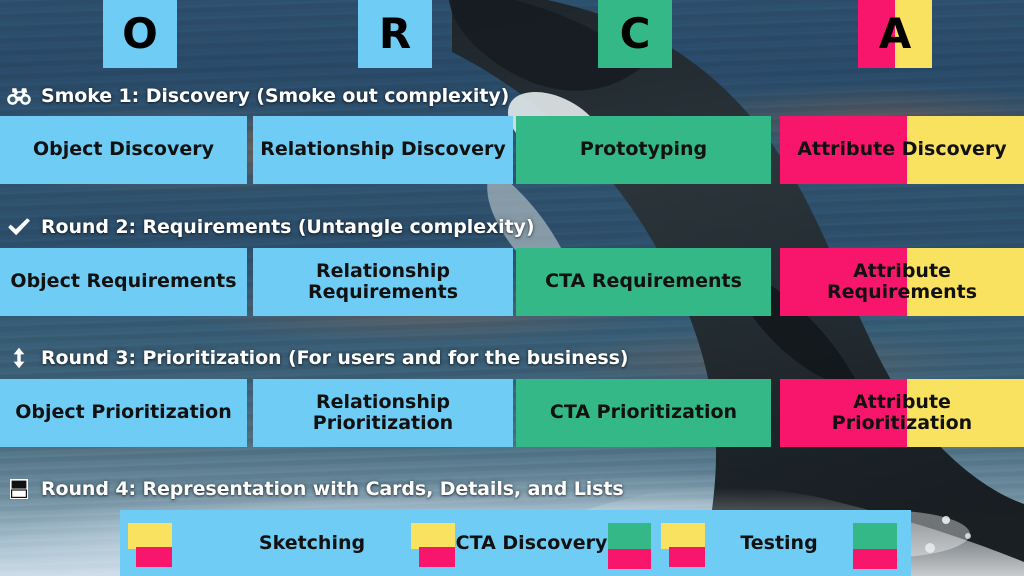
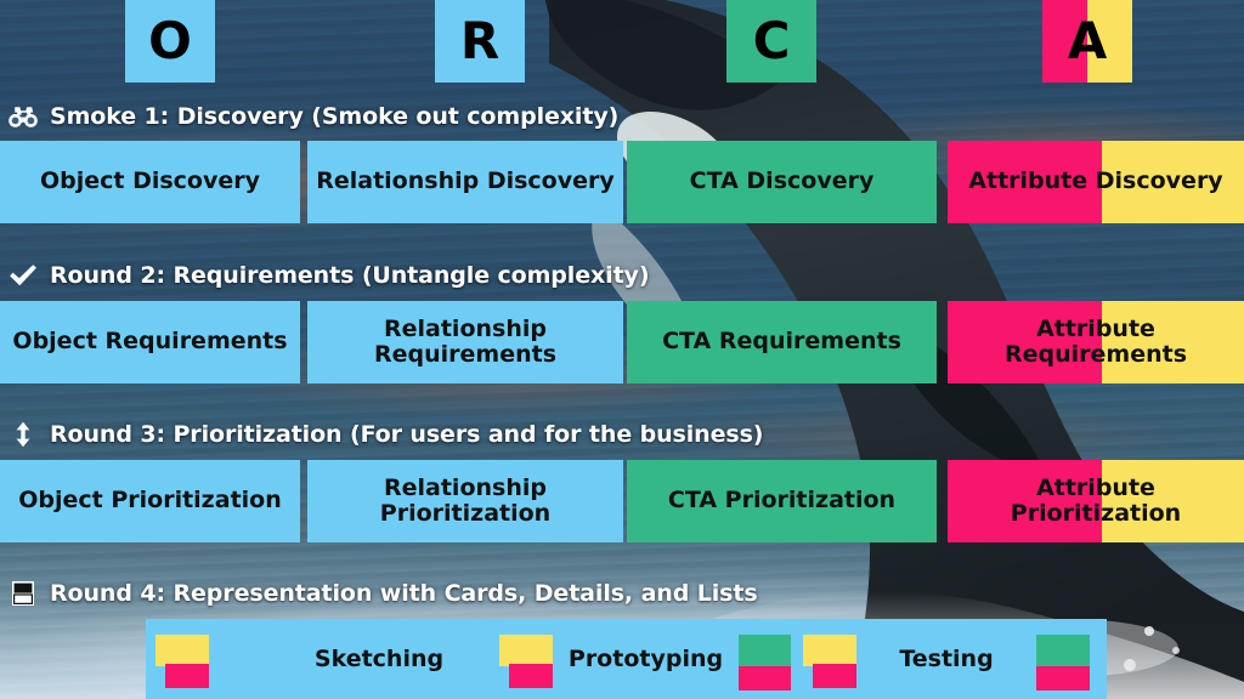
  O
  R
  C
  A
  Smoke 1: Discovery (Smoke out complexity)
  Object Discovery
  Relationship Discovery
- Prototyping
+ CTA Discovery
  Attribute Discovery
  Round 2: Requirements (Untangle complexity)
  Object Requirements
  Relationship
  Requirements
  CTA Requirements
  Attribute
  Requirements
  Round 3: Prioritization (For users and for the business)
  Object Prioritization
  Relationship
  Prioritization
  CTA Prioritization
  Attribute
  Prioritization
  Round 4: Representation with Cards, Details, and Lists
  Sketching
- CTA Discovery
+ Prototyping
  Testing
